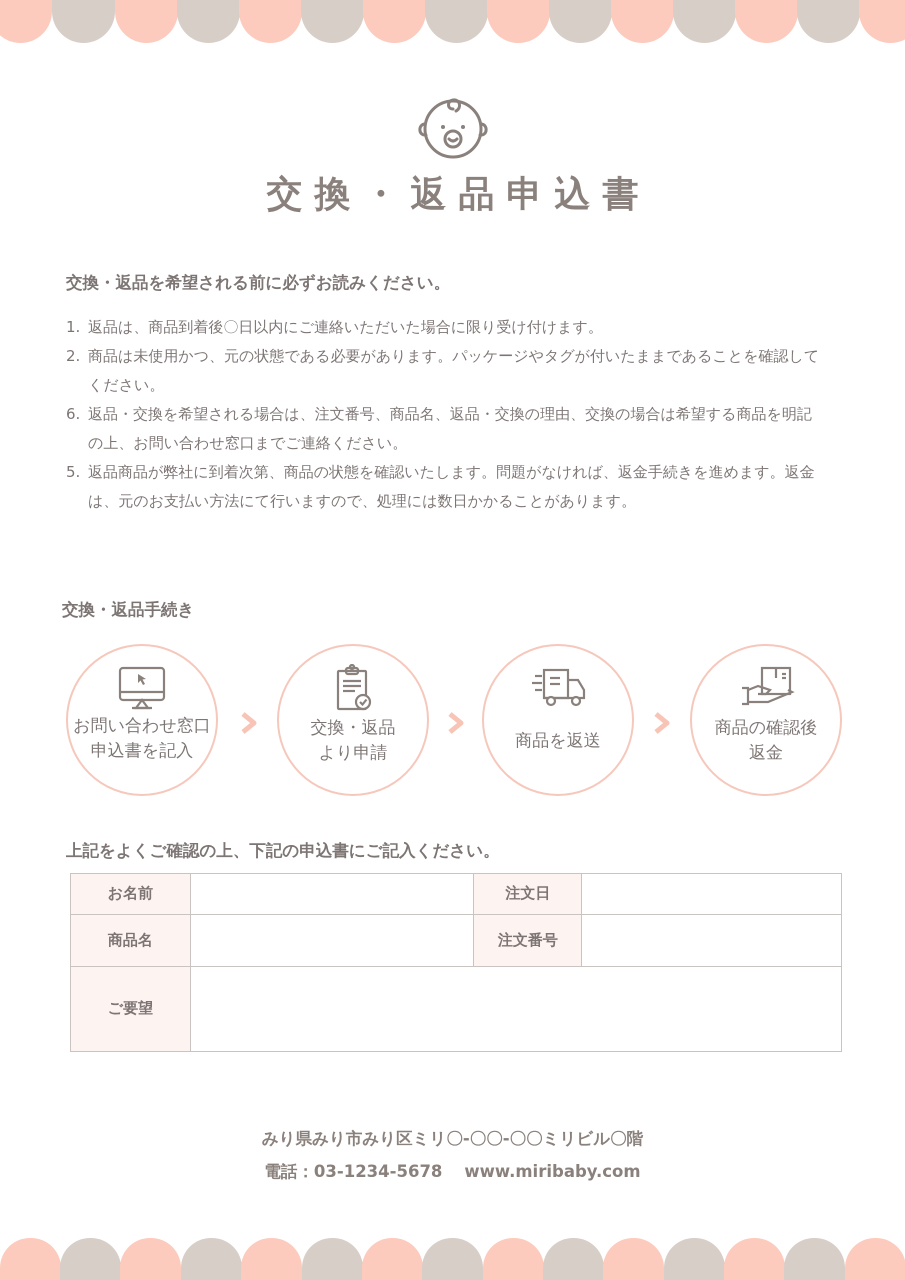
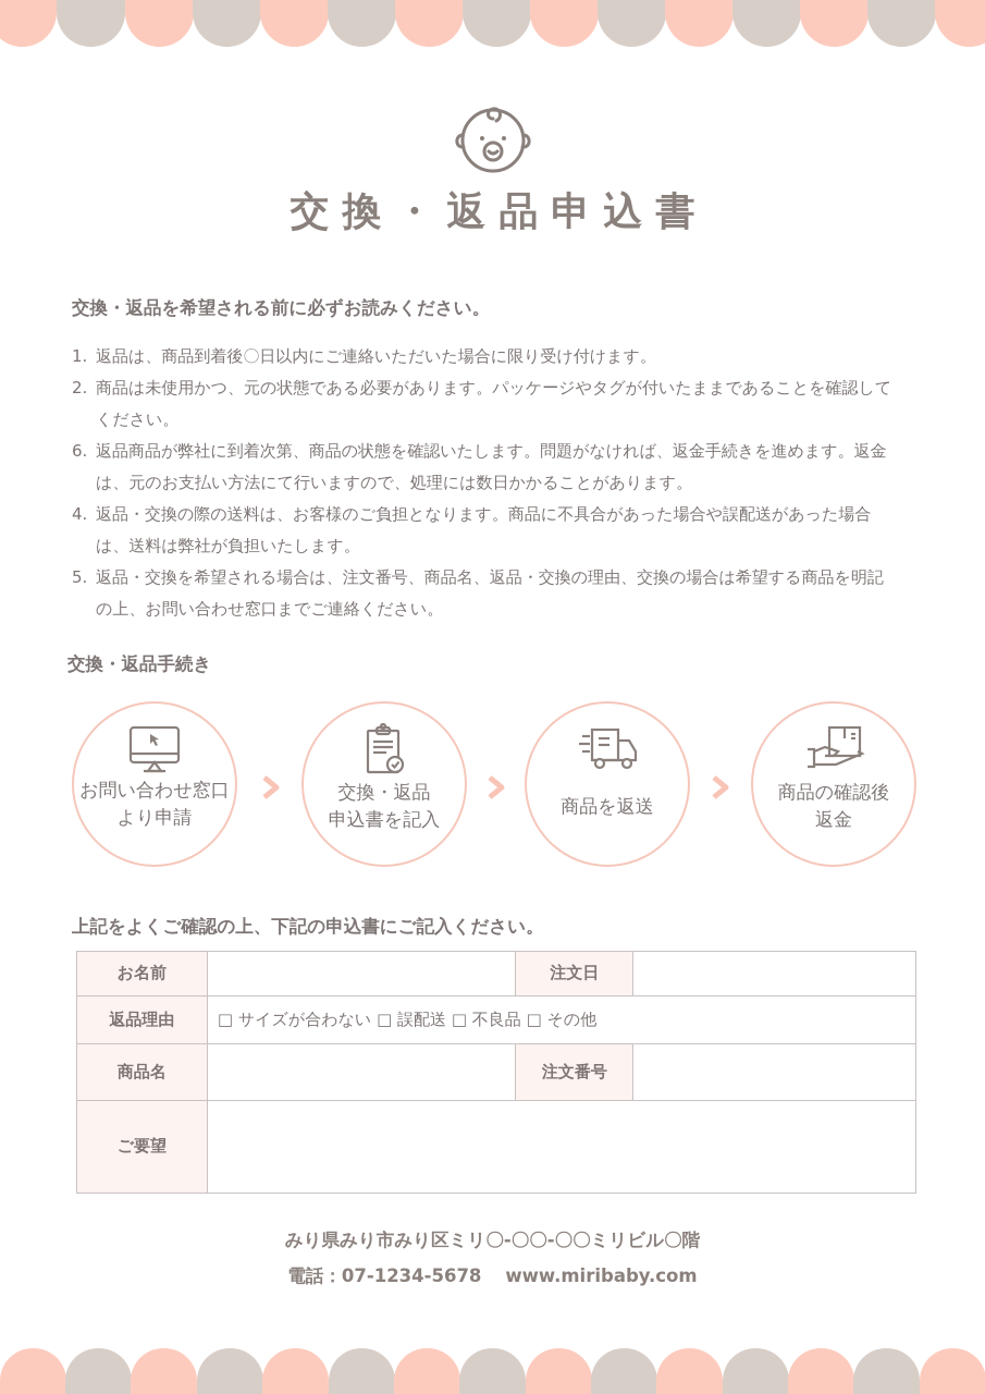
  交換・返品申込書
  交換・返品を希望される前に必ずお読みください。
  1.
  返品は、商品到着後〇日以内にご連絡いただいた場合に限り受け付けます。
  2.
  商品は未使用かつ、元の状態である必要があります。パッケージやタグが付いたままであることを確認してください。
  6.
- 返品・交換を希望される場合は、注文番号、商品名、返品・交換の理由、交換の場合は希望する商品を明記の上、お問い合わせ窓口までご連絡ください。
+ 返品商品が弊社に到着次第、商品の状態を確認いたします。問題がなければ、返金手続きを進めます。返金は、元のお支払い方法にて行いますので、処理には数日かかることがあります。
+ 4.
+ 返品・交換の際の送料は、お客様のご負担となります。商品に不具合があった場合や誤配送があった場合は、送料は弊社が負担いたします。
  5.
- 返品商品が弊社に到着次第、商品の状態を確認いたします。問題がなければ、返金手続きを進めます。返金は、元のお支払い方法にて行いますので、処理には数日かかることがあります。
+ 返品・交換を希望される場合は、注文番号、商品名、返品・交換の理由、交換の場合は希望する商品を明記の上、お問い合わせ窓口までご連絡ください。
  交換・返品手続き
  お問い合わせ窓口
- 申込書を記入
+ より申請
  交換・返品
- より申請
+ 申込書を記入
  商品を返送
  商品の確認後
  返金
  上記をよくご確認の上、下記の申込書にご記入ください。
  お名前		注文日
+ 返品理由	□ サイズが合わない □ 誤配送 □ 不良品 □ その他
  商品名		注文番号
  ご要望
  みり県みり市みり区ミリ〇-〇〇-〇〇ミリビル〇階
- 電話：03-1234-5678 www.miribaby.com
+ 電話：07-1234-5678 www.miribaby.com
